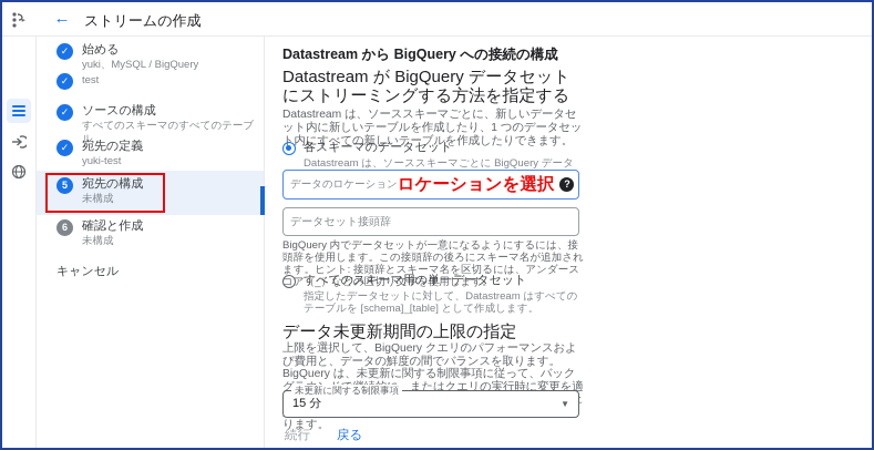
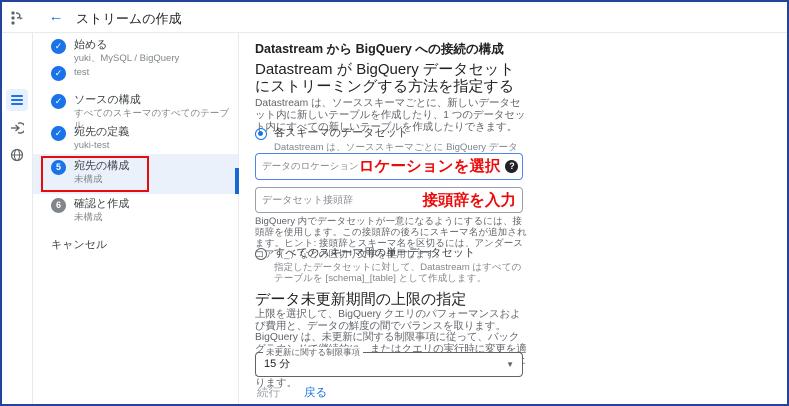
  ←
  ストリームの作成
  ✓
  始める
  yuki、MySQL / BigQuery
  ✓
  test
  ✓
  ソースの構成
  すべてのスキーマのすべてのテーブル
  ✓
  宛先の定義
  yuki-test
  5
  宛先の構成
  未構成
  6
  確認と作成
  未構成
  キャンセル
  Datastream から BigQuery への接続の構成
  Datastream が BigQuery データセットにストリーミングする方法を指定する
  Datastream は、ソーススキーマごとに、新しいデータセット内に新しいテーブルを作成したり、1 つのデータセッ内にすべての新しいテーブルを作成したりできます。
  各スキーマのデータセット
  Datastream は、ソーススキーマごとに BigQuery データ
  データのロケーション
  ロケーションを選択
  ?
  データセット接頭辞
+ 接頭辞を入力
  BigQuery 内でデータセットが一意になるようにするには、接頭辞を使用します。この接頭辞の後ろにスキーマ名が追加されます。ヒント: 接頭辞とスキーマ名を区切るには、アンダースコア（_）などの区切り文字を使用します。
  すべてのスキーマ用の単一データセット
  指定したデータセットに対して、Datastream はすべてのテーブルを [schema]_[table] として作成します。
  データ未更新期間の上限の指定
  未更新に関する制限事項
  15 分
  ▼
  続行
  戻る
